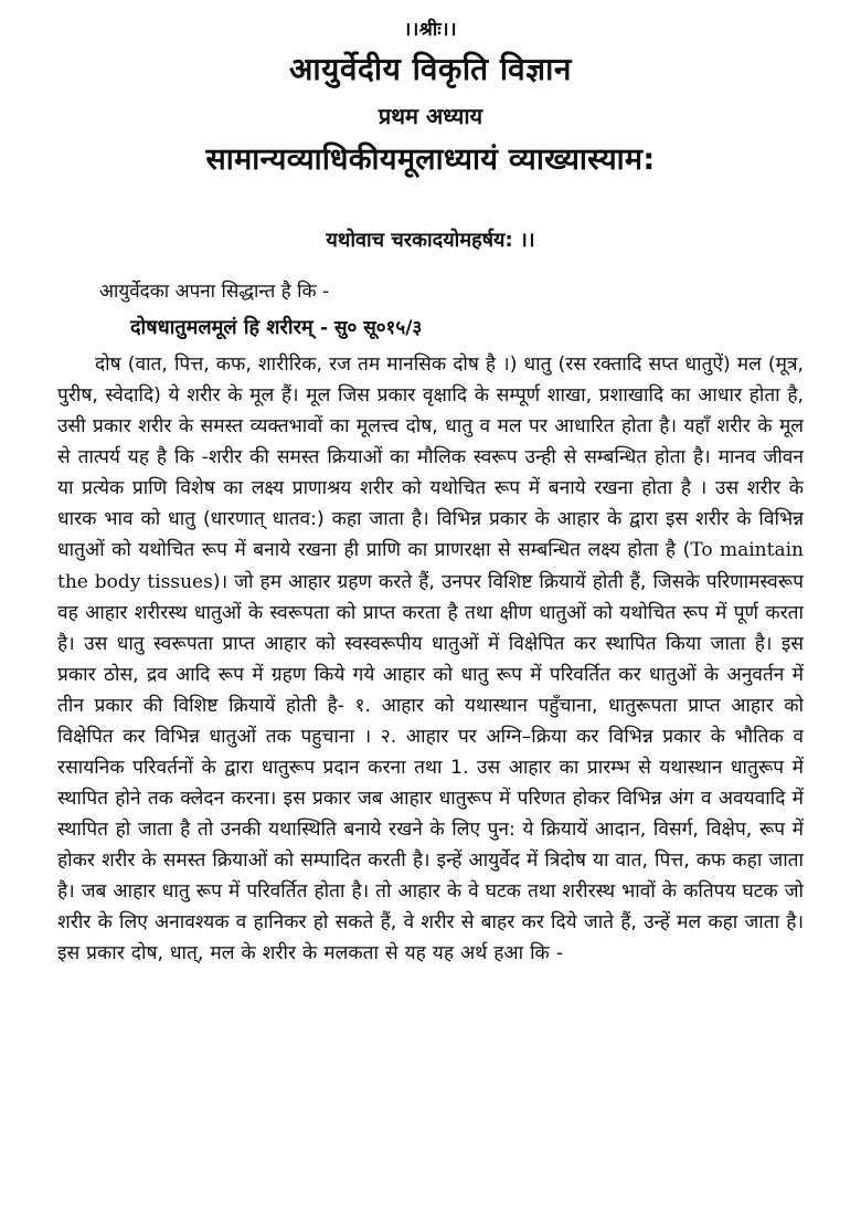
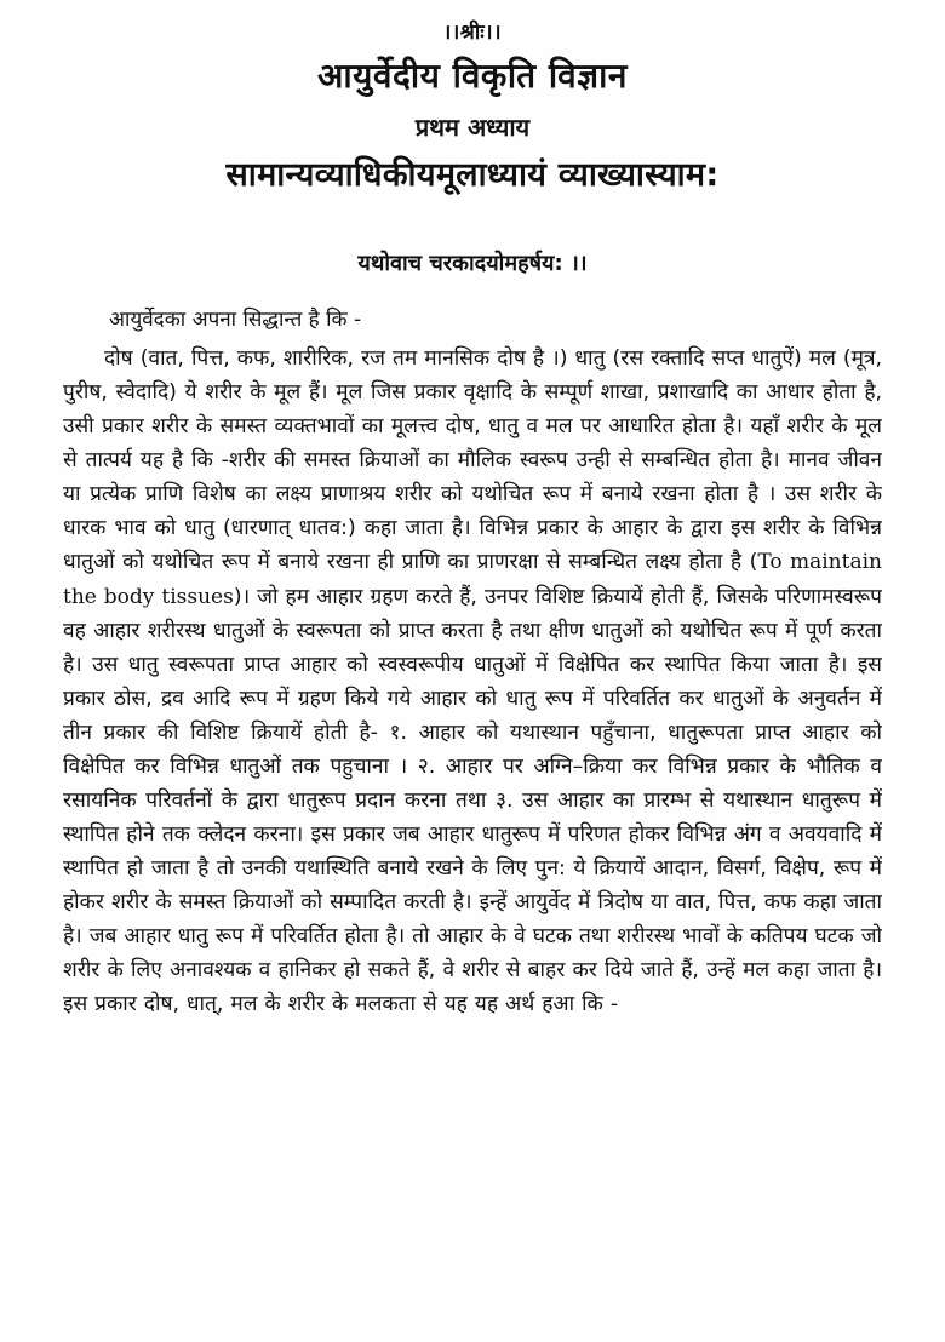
  ।।श्रीः।।
  आयुर्वेदीय विकृति विज्ञान
  प्रथम अध्याय
  सामान्यव्याधिकीयमूलाध्यायं व्याख्यास्याम:
  यथोवाच चरकादयोमहर्षय: ।।
  आयुर्वेदका अपना सिद्धान्त है कि -
- दोषधातुमलमूलं हि शरीरम् - सु० सू०१५/३
- दोष (वात, पित्त, कफ, शारीरिक, रज तम मानसिक दोष है ।) धातु (रस रक्तादि सप्त धातुऐं) मल (मूत्र, पुरीष, स्वेदादि) ये शरीर के मूल हैं। मूल जिस प्रकार वृक्षादि के सम्पूर्ण शाखा, प्रशाखादि का आधार होता है, उसी प्रकार शरीर के समस्त व्यक्तभावों का मूलत्त्व दोष, धातु व मल पर आधारित होता है। यहाँ शरीर के मूल से तात्पर्य यह है कि -शरीर की समस्त क्रियाओं का मौलिक स्वरूप उन्ही से सम्बन्धित होता है। मानव जीवन या प्रत्येक प्राणि विशेष का लक्ष्य प्राणाश्रय शरीर को यथोचित रूप में बनाये रखना होता है । उस शरीर के धारक भाव को धातु (धारणात् धातव:) कहा जाता है। विभिन्न प्रकार के आहार के द्वारा इस शरीर के विभिन्न धातुओं को यथोचित रूप में बनाये रखना ही प्राणि का प्राणरक्षा से सम्बन्धित लक्ष्य होता है (To maintain the body tissues)। जो हम आहार ग्रहण करते हैं, उनपर विशिष्ट क्रियायें होती हैं, जिसके परिणामस्वरूप वह आहार शरीरस्थ धातुओं के स्वरूपता को प्राप्त करता है तथा क्षीण धातुओं को यथोचित रूप में पूर्ण करता है। उस धातु स्वरूपता प्राप्त आहार को स्वस्वरूपीय धातुओं में विक्षेपित कर स्थापित किया जाता है। इस प्रकार ठोस, द्रव आदि रूप में ग्रहण किये गये आहार को धातु रूप में परिवर्तित कर धातुओं के अनुवर्तन में तीन प्रकार की विशिष्ट क्रियायें होती है- १. आहार को यथास्थान पहुँचाना, धातुरूपता प्राप्त आहार को विक्षेपित कर विभिन्न धातुओं तक पहुचाना । २. आहार पर अग्नि–क्रिया कर विभिन्न प्रकार के भौतिक व रसायनिक परिवर्तनों के द्वारा धातुरूप प्रदान करना तथा 1. उस आहार का प्रारम्भ से यथास्थान धातुरूप में स्थापित होने तक क्लेदन करना। इस प्रकार जब आहार धातुरूप में परिणत होकर विभिन्न अंग व अवयवादि में स्थापित हो जाता है तो उनकी यथास्थिति बनाये रखने के लिए पुन: ये क्रियायें आदान, विसर्ग, विक्षेप, रूप में होकर शरीर के समस्त क्रियाओं को सम्पादित करती है। इन्हें आयुर्वेद में त्रिदोष या वात, पित्त, कफ कहा जाता है। जब आहार धातु रूप में परिवर्तित होता है। तो आहार के वे घटक तथा शरीरस्थ भावों के कतिपय घटक जो शरीर के लिए अनावश्यक व हानिकर हो सकते हैं, वे शरीर से बाहर कर दिये जाते हैं, उन्हें मल कहा जाता है। इस प्रकार दोष, धात्, मल के शरीर के मलकता से यह यह अर्थ हआ कि -
+ दोष (वात, पित्त, कफ, शारीरिक, रज तम मानसिक दोष है ।) धातु (रस रक्तादि सप्त धातुऐं) मल (मूत्र, पुरीष, स्वेदादि) ये शरीर के मूल हैं। मूल जिस प्रकार वृक्षादि के सम्पूर्ण शाखा, प्रशाखादि का आधार होता है, उसी प्रकार शरीर के समस्त व्यक्तभावों का मूलत्त्व दोष, धातु व मल पर आधारित होता है। यहाँ शरीर के मूल से तात्पर्य यह है कि -शरीर की समस्त क्रियाओं का मौलिक स्वरूप उन्ही से सम्बन्धित होता है। मानव जीवन या प्रत्येक प्राणि विशेष का लक्ष्य प्राणाश्रय शरीर को यथोचित रूप में बनाये रखना होता है । उस शरीर के धारक भाव को धातु (धारणात् धातव:) कहा जाता है। विभिन्न प्रकार के आहार के द्वारा इस शरीर के विभिन्न धातुओं को यथोचित रूप में बनाये रखना ही प्राणि का प्राणरक्षा से सम्बन्धित लक्ष्य होता है (To maintain the body tissues)। जो हम आहार ग्रहण करते हैं, उनपर विशिष्ट क्रियायें होती हैं, जिसके परिणामस्वरूप वह आहार शरीरस्थ धातुओं के स्वरूपता को प्राप्त करता है तथा क्षीण धातुओं को यथोचित रूप में पूर्ण करता है। उस धातु स्वरूपता प्राप्त आहार को स्वस्वरूपीय धातुओं में विक्षेपित कर स्थापित किया जाता है। इस प्रकार ठोस, द्रव आदि रूप में ग्रहण किये गये आहार को धातु रूप में परिवर्तित कर धातुओं के अनुवर्तन में तीन प्रकार की विशिष्ट क्रियायें होती है- १. आहार को यथास्थान पहुँचाना, धातुरूपता प्राप्त आहार को विक्षेपित कर विभिन्न धातुओं तक पहुचाना । २. आहार पर अग्नि–क्रिया कर विभिन्न प्रकार के भौतिक व रसायनिक परिवर्तनों के द्वारा धातुरूप प्रदान करना तथा ३. उस आहार का प्रारम्भ से यथास्थान धातुरूप में स्थापित होने तक क्लेदन करना। इस प्रकार जब आहार धातुरूप में परिणत होकर विभिन्न अंग व अवयवादि में स्थापित हो जाता है तो उनकी यथास्थिति बनाये रखने के लिए पुन: ये क्रियायें आदान, विसर्ग, विक्षेप, रूप में होकर शरीर के समस्त क्रियाओं को सम्पादित करती है। इन्हें आयुर्वेद में त्रिदोष या वात, पित्त, कफ कहा जाता है। जब आहार धातु रूप में परिवर्तित होता है। तो आहार के वे घटक तथा शरीरस्थ भावों के कतिपय घटक जो शरीर के लिए अनावश्यक व हानिकर हो सकते हैं, वे शरीर से बाहर कर दिये जाते हैं, उन्हें मल कहा जाता है। इस प्रकार दोष, धात्, मल के शरीर के मलकता से यह यह अर्थ हआ कि -
